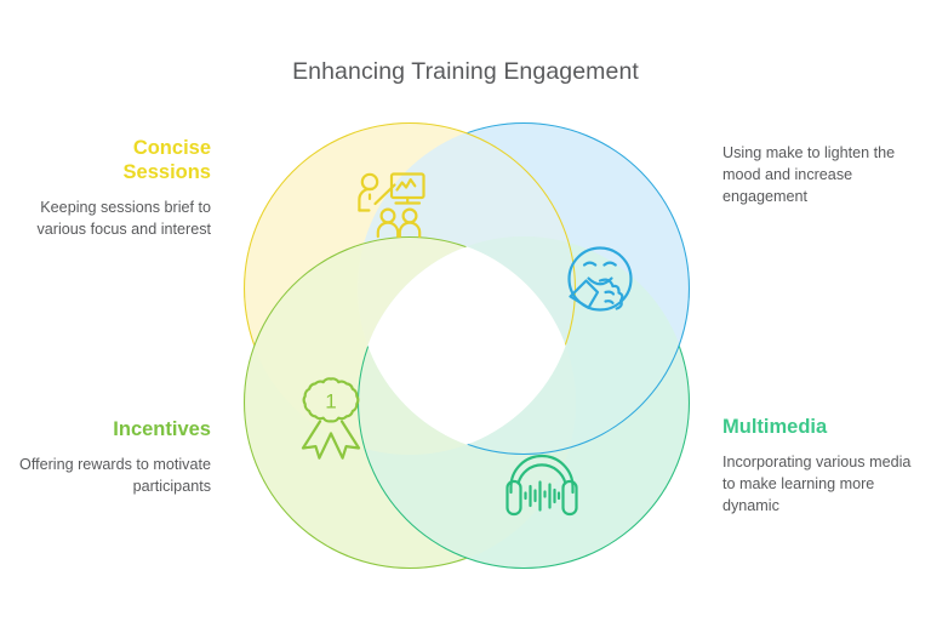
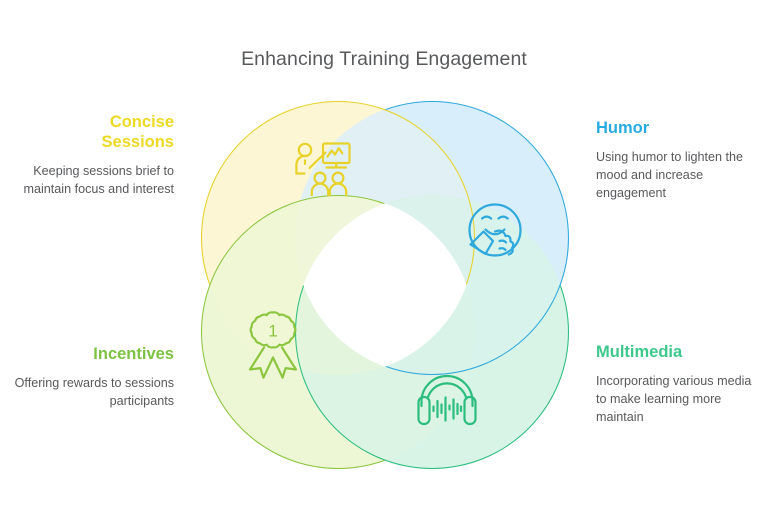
  Enhancing Training Engagement
  1
  Concise
  Sessions
- Keeping sessions brief to various focus and interest
+ Keeping sessions brief to maintain focus and interest
  Incentives
- Offering rewards to motivate participants
+ Offering rewards to sessions participants
+ Humor
- Using make to lighten the mood and increase engagement
+ Using humor to lighten the mood and increase engagement
  Multimedia
- Incorporating various media to make learning more dynamic
+ Incorporating various media to make learning more maintain
